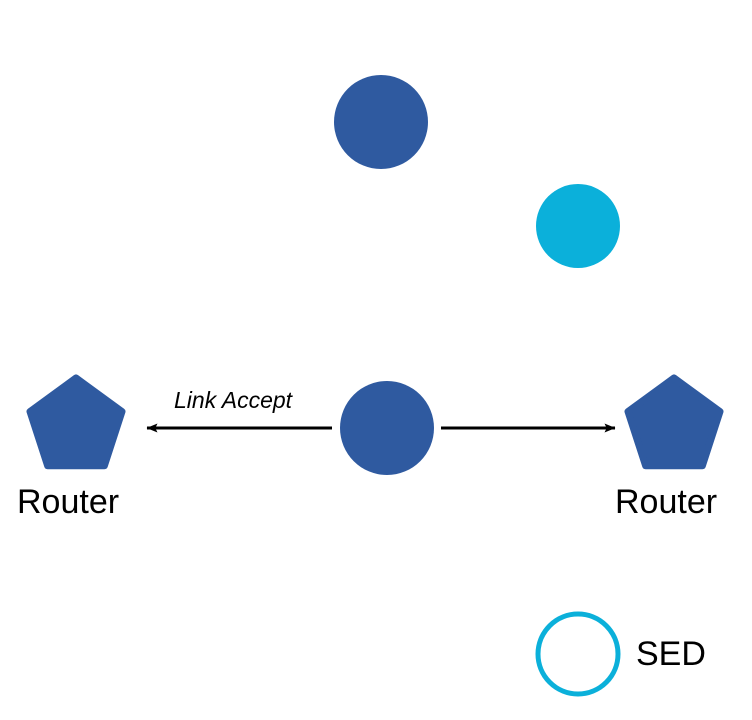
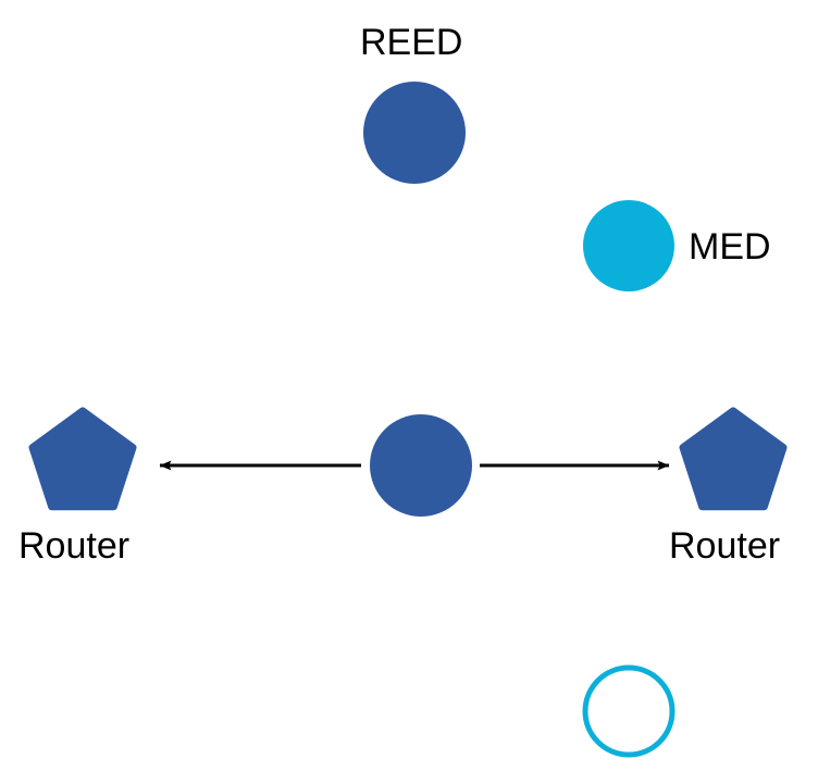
+ REED
+ MED
  Router
  Router
- SED
- Link Accept
